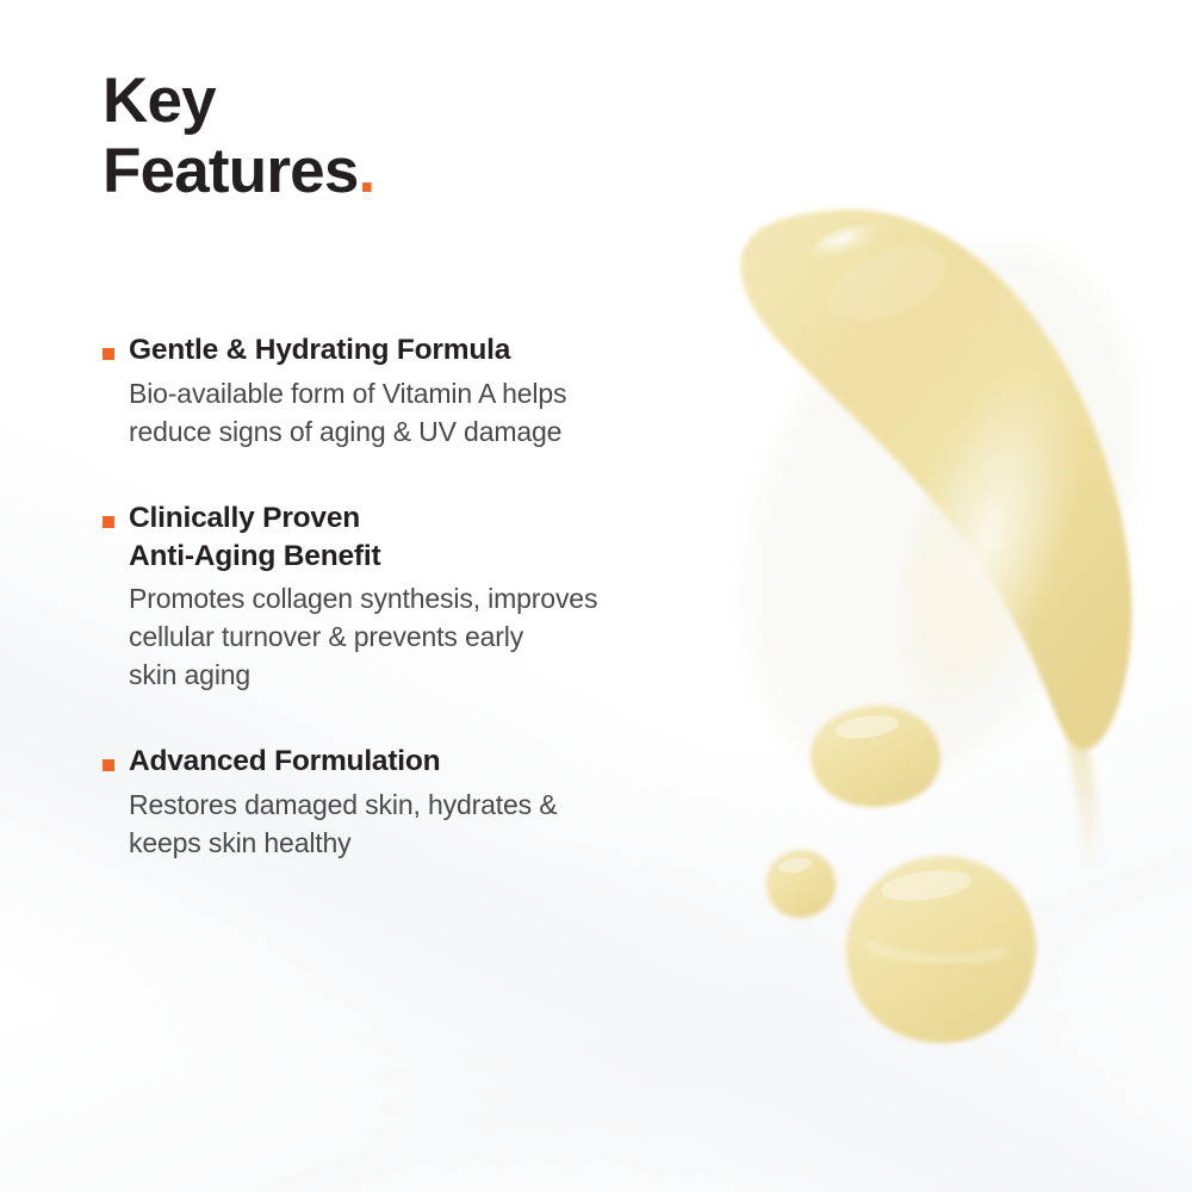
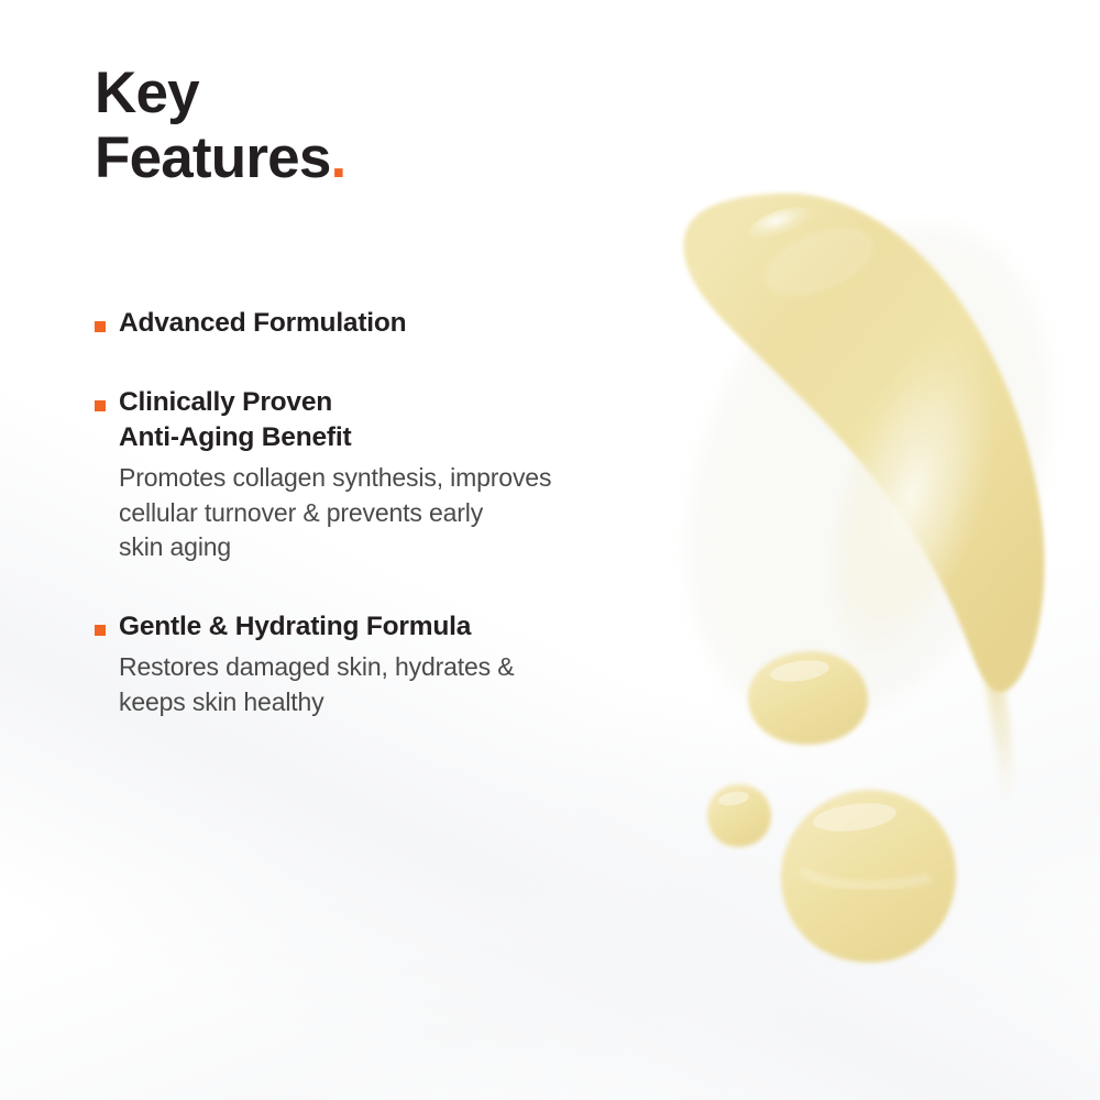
  Key
  Features.
- Gentle & Hydrating Formula
+ Advanced Formulation
- Bio-available form of Vitamin A helps
- reduce signs of aging & UV damage
  Clinically Proven
  Anti-Aging Benefit
  Promotes collagen synthesis, improves
  cellular turnover & prevents early
  skin aging
- Advanced Formulation
+ Gentle & Hydrating Formula
  Restores damaged skin, hydrates &
  keeps skin healthy
